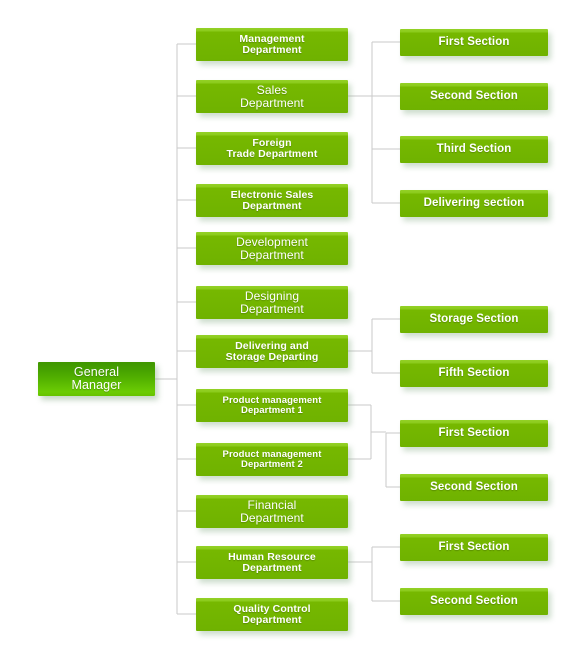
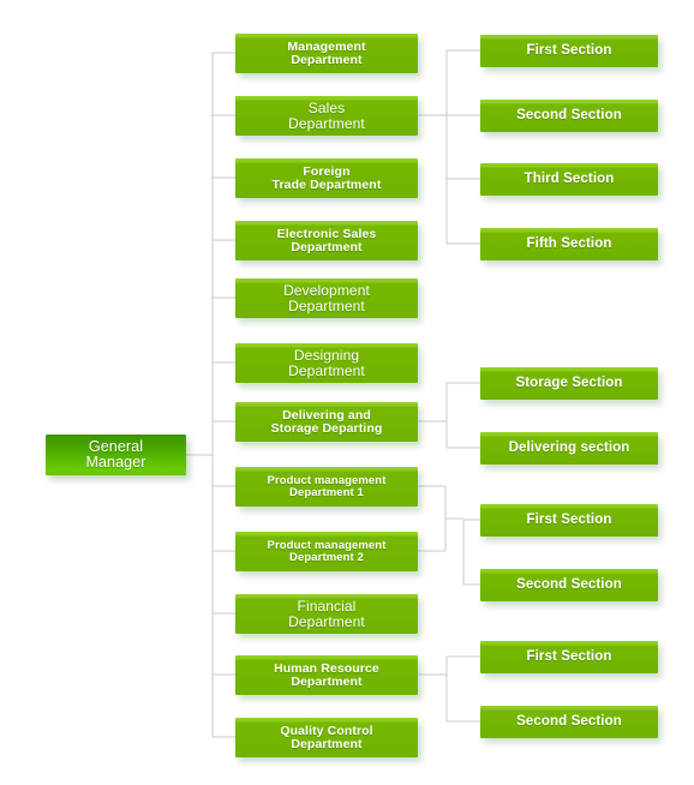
  General
  Manager
  Management
  Department
  Sales
  Department
  Foreign
  Trade Department
  Electronic Sales
  Department
  Development
  Department
  Designing
  Department
  Delivering and
  Storage Departing
  Product management
  Department 1
  Product management
  Department 2
  Financial
  Department
  Human Resource
  Department
  Quality Control
  Department
  First Section
  Second Section
  Third Section
- Delivering section
+ Fifth Section
  Storage Section
- Fifth Section
+ Delivering section
  First Section
  Second Section
  First Section
  Second Section
